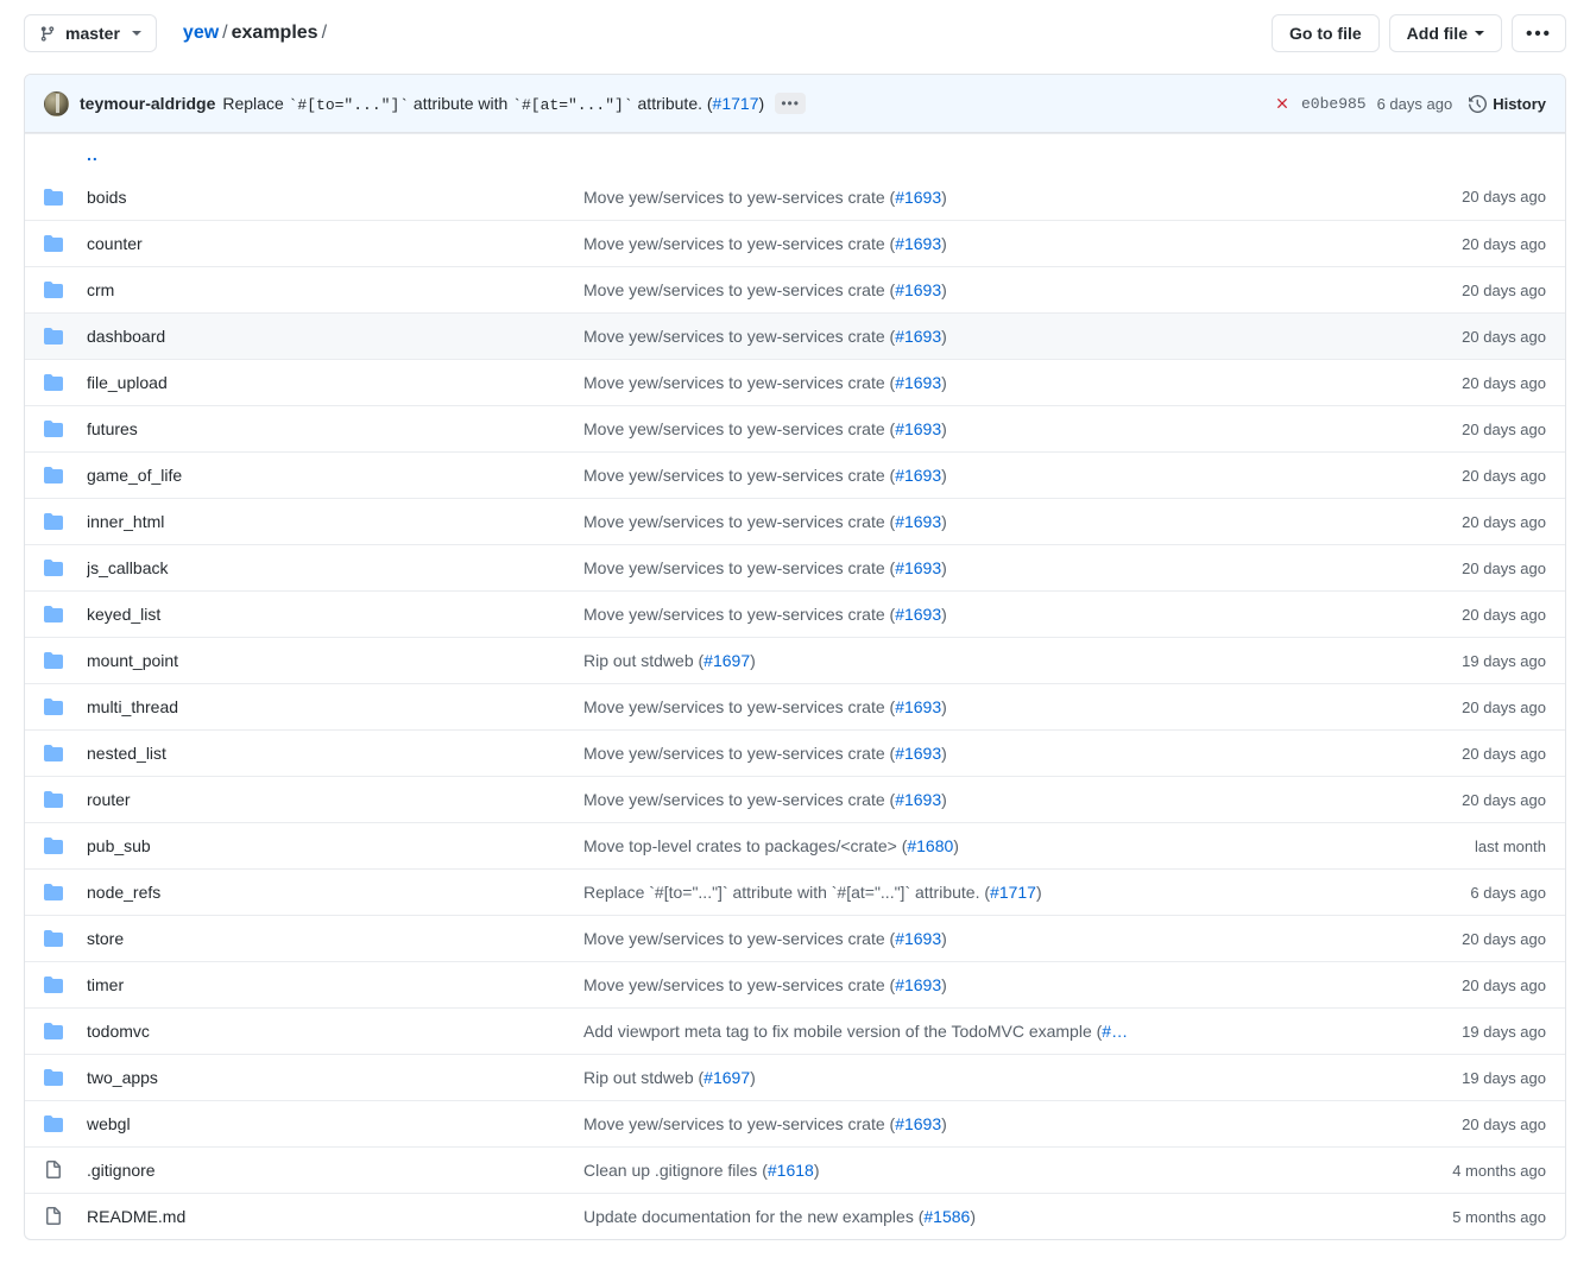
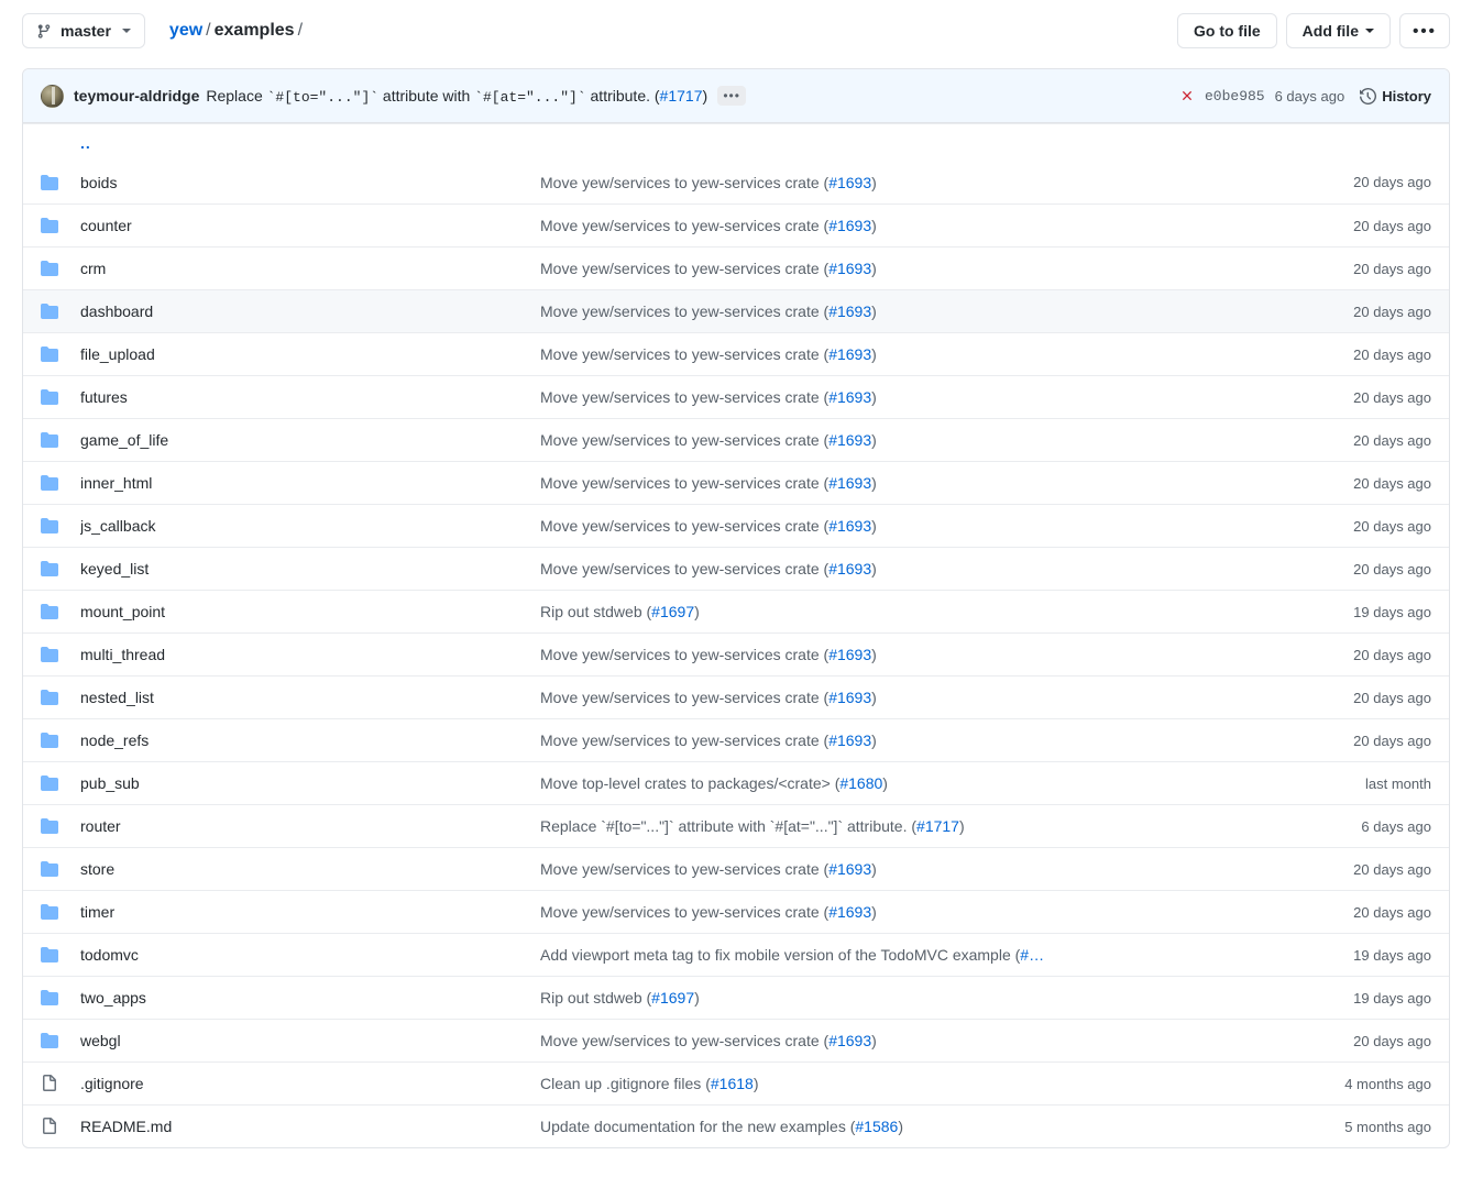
  master
  yew / examples /
  Go to file
  Add file
  •••
  teymour-aldridge
  Replace `#[to="..."]` attribute with `#[at="..."]` attribute. (#1717)
  •••
  e0be985
  6 days ago
  History
  ..
  boids
  Move yew/services to yew-services crate (#1693)
  20 days ago
  counter
  Move yew/services to yew-services crate (#1693)
  20 days ago
  crm
  Move yew/services to yew-services crate (#1693)
  20 days ago
  dashboard
  Move yew/services to yew-services crate (#1693)
  20 days ago
  file_upload
  Move yew/services to yew-services crate (#1693)
  20 days ago
  futures
  Move yew/services to yew-services crate (#1693)
  20 days ago
  game_of_life
  Move yew/services to yew-services crate (#1693)
  20 days ago
  inner_html
  Move yew/services to yew-services crate (#1693)
  20 days ago
  js_callback
  Move yew/services to yew-services crate (#1693)
  20 days ago
  keyed_list
  Move yew/services to yew-services crate (#1693)
  20 days ago
  mount_point
  Rip out stdweb (#1697)
  19 days ago
  multi_thread
  Move yew/services to yew-services crate (#1693)
  20 days ago
  nested_list
  Move yew/services to yew-services crate (#1693)
  20 days ago
- router
+ node_refs
  Move yew/services to yew-services crate (#1693)
  20 days ago
  pub_sub
  Move top-level crates to packages/<crate> (#1680)
  last month
- node_refs
+ router
  Replace `#[to="..."]` attribute with `#[at="..."]` attribute. (#1717)
  6 days ago
  store
  Move yew/services to yew-services crate (#1693)
  20 days ago
  timer
  Move yew/services to yew-services crate (#1693)
  20 days ago
  todomvc
  Add viewport meta tag to fix mobile version of the TodoMVC example (#…
  19 days ago
  two_apps
  Rip out stdweb (#1697)
  19 days ago
  webgl
  Move yew/services to yew-services crate (#1693)
  20 days ago
  .gitignore
  Clean up .gitignore files (#1618)
  4 months ago
  README.md
  Update documentation for the new examples (#1586)
  5 months ago
